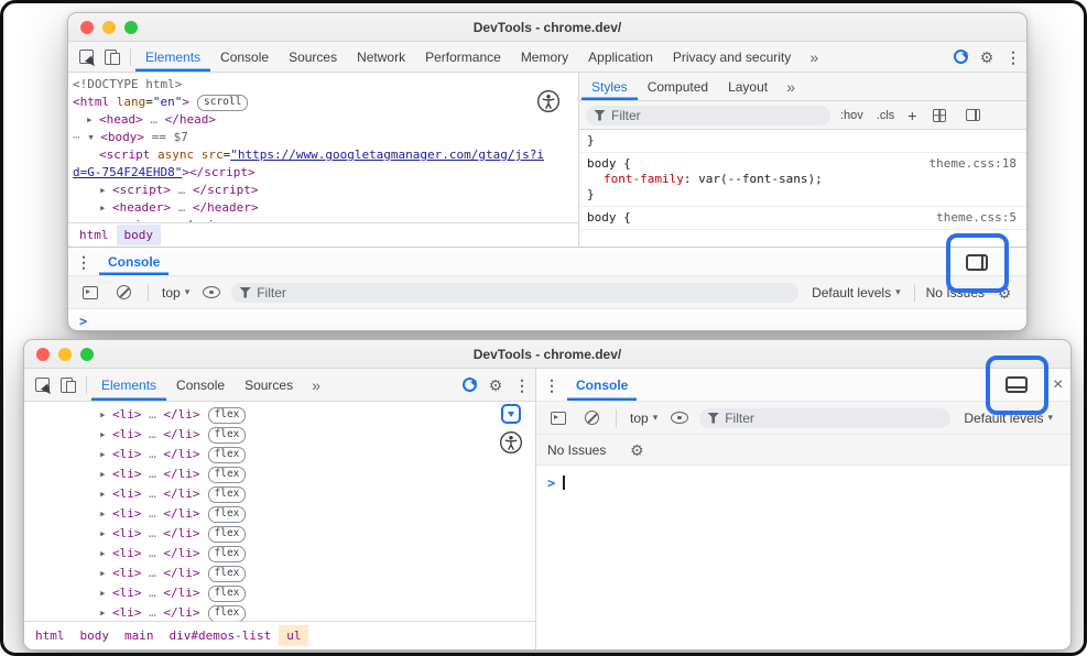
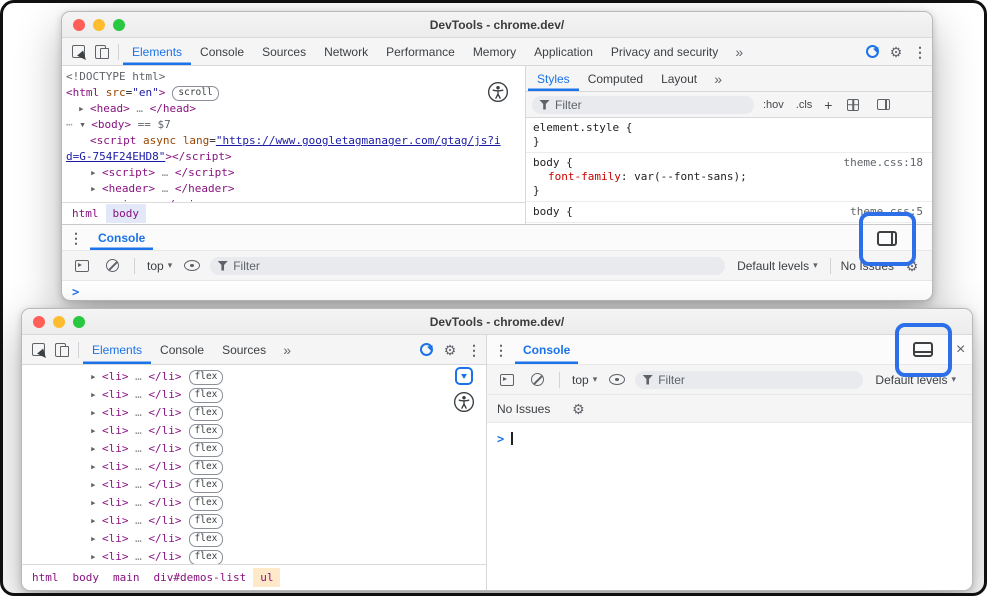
  DevTools - chrome.dev/
  Elements
  Console
  Sources
  Network
  Performance
  Memory
  Application
  Privacy and security
  »
  ⚙
  ⋮
  <!DOCTYPE html>
- <html lang="en"> scroll
+ <html src="en"> scroll
  ▸ <head> … </head>
  ⋯ ▾ <body> == $7
- <script async src="https://www.googletagmanager.com/gtag/js?i
+ <script async lang="https://www.googletagmanager.com/gtag/js?i
  d=G-754F24EHD8"></script>
  ▸ <script> … </script>
  ▸ <header> … </header>
  html
  body
  Styles
  Computed
  Layout
  »
  Filter
  :hov
  .cls
  +
+ element.style {
  }
  body {
  theme.css:18
  font-family: var(--font-sans);
  }
  body {
  theme.css:5
  ⋮
  Console
  top
  ▾
  Filter
  Default levels
  ▾
  No Issues
  ⚙
  >
  DevTools - chrome.dev/
  Elements
  Console
  Sources
  »
  ⚙
  ⋮
  ▸ <li> … </li> flex
  ▸ <li> … </li> flex
  ▸ <li> … </li> flex
  ▸ <li> … </li> flex
  ▸ <li> … </li> flex
  ▸ <li> … </li> flex
  ▸ <li> … </li> flex
  ▸ <li> … </li> flex
  ▸ <li> … </li> flex
  ▸ <li> … </li> flex
  ▸ <li> … </li> flex
  html
  body
  main
  div#demos-list
  ul
  ⋮
  Console
  top
  ▾
  Filter
  Default levels
  ▾
  No Issues
  ⚙
  >
  ×
